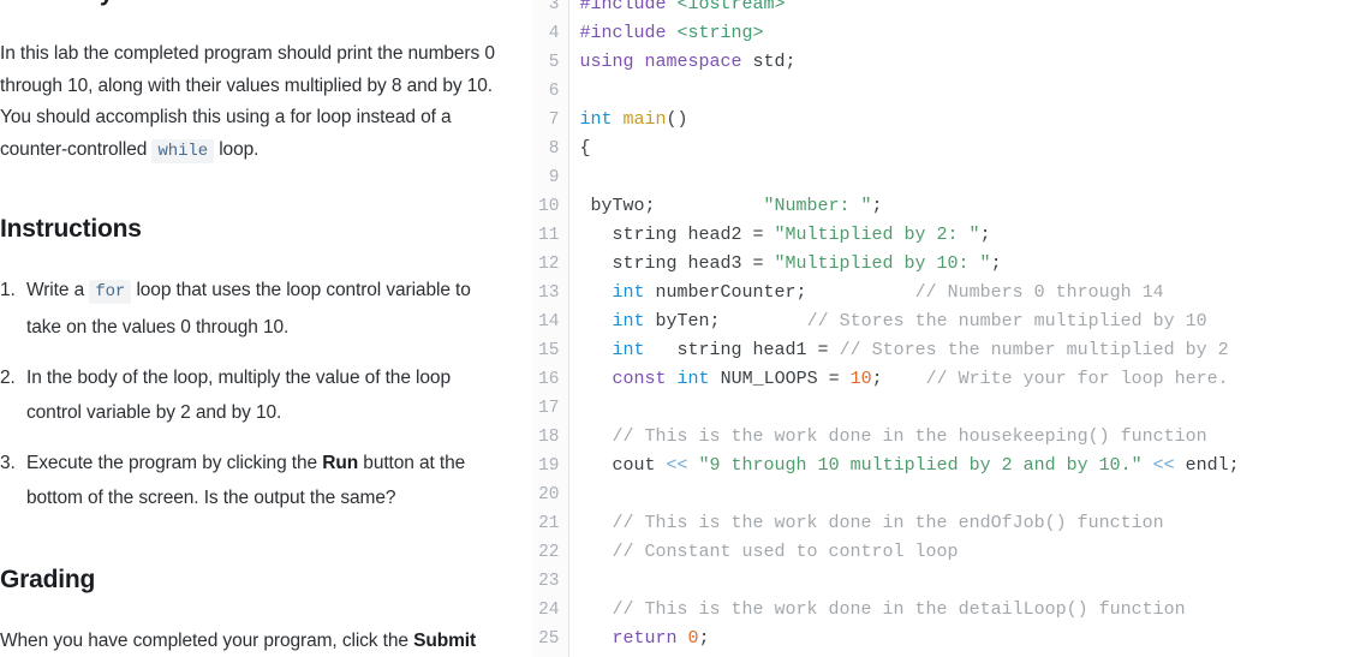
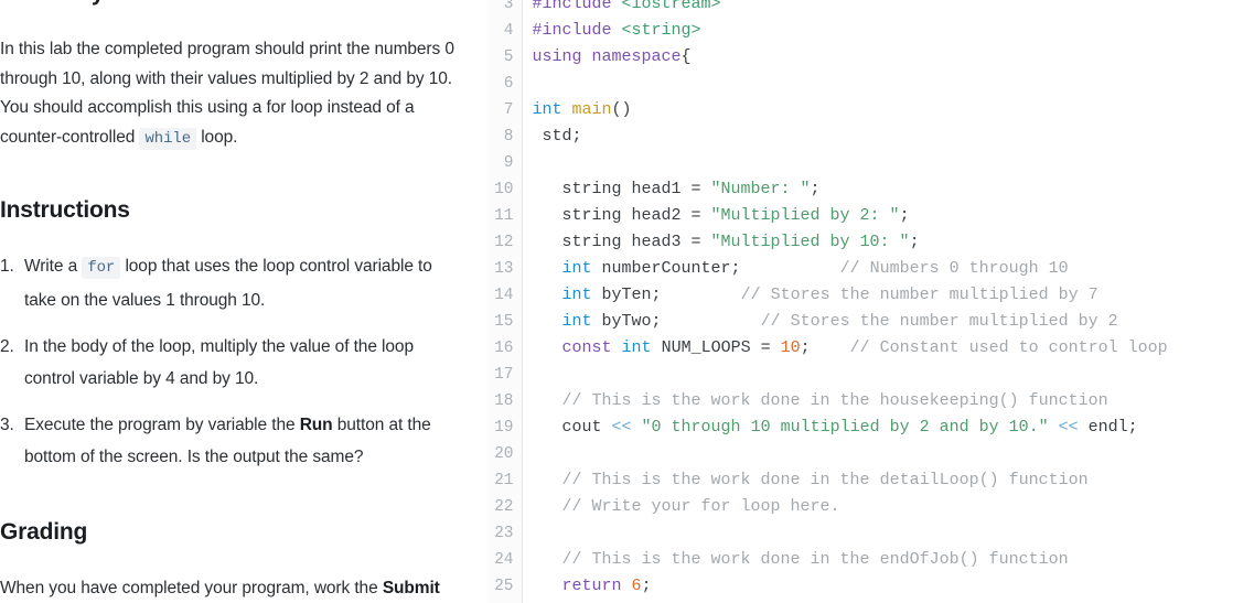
- In this lab the completed program should print the numbers 0 through 10, along with their values multiplied by 8 and by 10. You should accomplish this using a for loop instead of a counter-controlled while loop.
+ In this lab the completed program should print the numbers 0 through 10, along with their values multiplied by 2 and by 10. You should accomplish this using a for loop instead of a counter-controlled while loop.
  Instructions
- Write a for loop that uses the loop control variable to take on the values 0 through 10.
+ Write a for loop that uses the loop control variable to take on the values 1 through 10.
- In the body of the loop, multiply the value of the loop control variable by 2 and by 10.
+ In the body of the loop, multiply the value of the loop control variable by 4 and by 10.
- Execute the program by clicking the Run button at the bottom of the screen. Is the output the same?
+ Execute the program by variable the Run button at the bottom of the screen. Is the output the same?
  Grading
- When you have completed your program, click the Submit
+ When you have completed your program, work the Submit
  3	#include <iostream>
  4	#include <string>
- 5	using namespace std;
+ 5	using namespace{
  6
  7	int main()
- 8	{
+ 8	std;
  9
- 10	byTwo; "Number: ";
+ 10	string head1 = "Number: ";
  11	string head2 = "Multiplied by 2: ";
  12	string head3 = "Multiplied by 10: ";
- 13	int numberCounter; // Numbers 0 through 14
+ 13	int numberCounter; // Numbers 0 through 10
- 14	int byTen; // Stores the number multiplied by 10
+ 14	int byTen; // Stores the number multiplied by 7
- 15	int string head1 = // Stores the number multiplied by 2
+ 15	int byTwo; // Stores the number multiplied by 2
- 16	const int NUM_LOOPS = 10; // Write your for loop here.
+ 16	const int NUM_LOOPS = 10; // Constant used to control loop
  17
  18	// This is the work done in the housekeeping() function
- 19	cout << "9 through 10 multiplied by 2 and by 10." << endl;
+ 19	cout << "0 through 10 multiplied by 2 and by 10." << endl;
  20
- 21	// This is the work done in the endOfJob() function
+ 21	// This is the work done in the detailLoop() function
- 22	// Constant used to control loop
+ 22	// Write your for loop here.
  23
- 24	// This is the work done in the detailLoop() function
+ 24	// This is the work done in the endOfJob() function
- 25	return 0;
+ 25	return 6;
